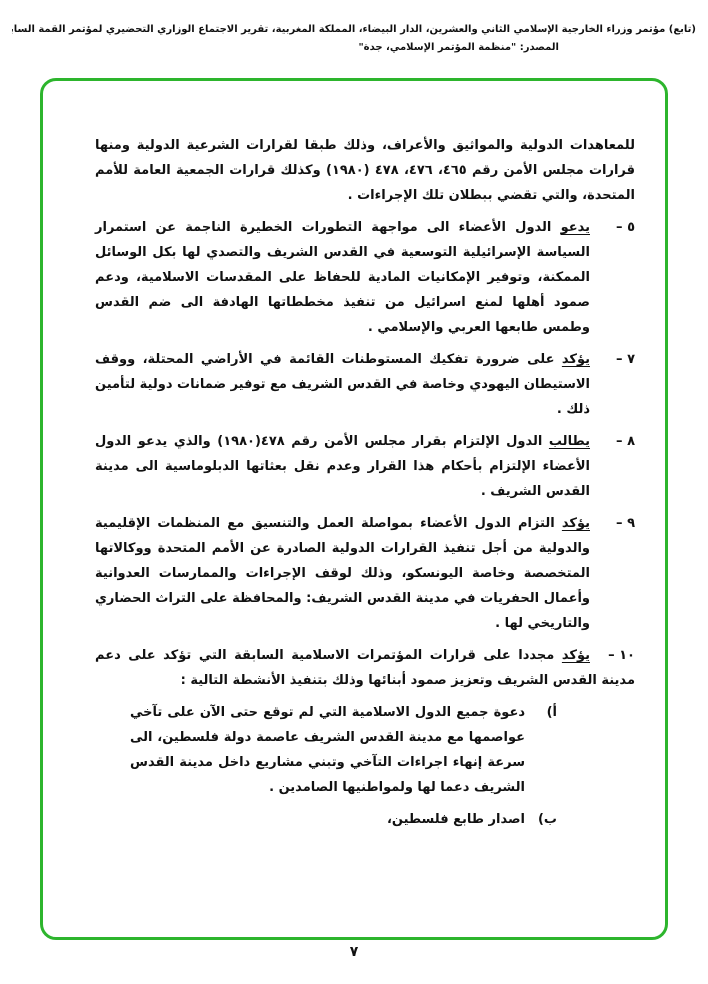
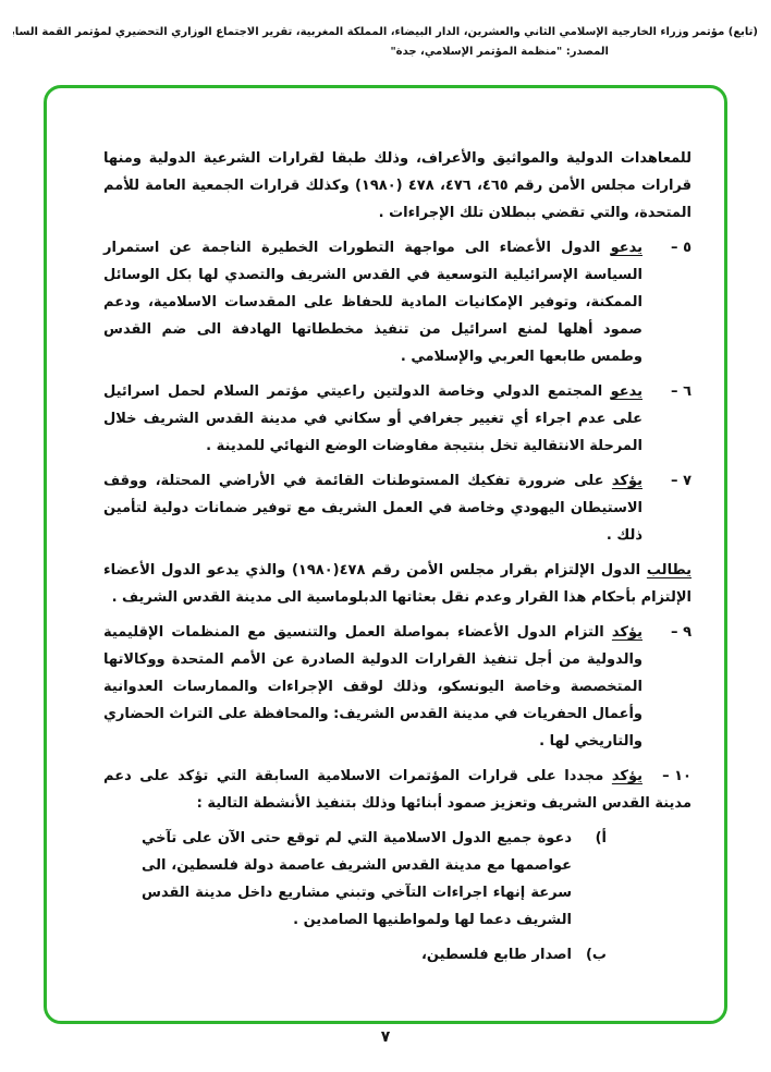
  (تابع) مؤتمر وزراء الخارجية الإسلامي الثاني والعشرين، الدار البيضاء، المملكة المغربية، تقرير الاجتماع الوزاري التحضيري لمؤتمر القمة الساب
  المصدر: "منظمة المؤتمر الإسلامي، جدة"
  للمعاهدات الدولية والمواثيق والأعراف، وذلك طبقا لقرارات الشرعية الدولية ومنها قرارات مجلس الأمن رقم ٤٦٥، ٤٧٦، ٤٧٨ (١٩٨٠) وكذلك قرارات الجمعية العامة للأمم المتحدة، والتي تقضي ببطلان تلك الإجراءات .
  ٥ –
  يدعو الدول الأعضاء الى مواجهة التطورات الخطيرة الناجمة عن استمرار السياسة الإسرائيلية التوسعية في القدس الشريف والتصدي لها بكل الوسائل الممكنة، وتوفير الإمكانيات المادية للحفاظ على المقدسات الاسلامية، ودعم صمود أهلها لمنع اسرائيل من تنفيذ مخططاتها الهادفة الى ضم القدس وطمس طابعها العربي والإسلامي .
+ ٦ –
+ يدعو المجتمع الدولي وخاصة الدولتين راعيتي مؤتمر السلام لحمل اسرائيل على عدم اجراء أي تغيير جغرافي أو سكاني في مدينة القدس الشريف خلال المرحلة الانتقالية تخل بنتيجة مفاوضات الوضع النهائي للمدينة .
  ٧ –
- يؤكد على ضرورة تفكيك المستوطنات القائمة في الأراضي المحتلة، ووقف الاستيطان اليهودي وخاصة في القدس الشريف مع توفير ضمانات دولية لتأمين ذلك .
+ يؤكد على ضرورة تفكيك المستوطنات القائمة في الأراضي المحتلة، ووقف الاستيطان اليهودي وخاصة في العمل الشريف مع توفير ضمانات دولية لتأمين ذلك .
- ٨ –
  يطالب الدول الإلتزام بقرار مجلس الأمن رقم ٤٧٨(١٩٨٠) والذي يدعو الدول الأعضاء الإلتزام بأحكام هذا القرار وعدم نقل بعثاتها الدبلوماسية الى مدينة القدس الشريف .
  ٩ –
  يؤكد التزام الدول الأعضاء بمواصلة العمل والتنسيق مع المنظمات الإقليمية والدولية من أجل تنفيذ القرارات الدولية الصادرة عن الأمم المتحدة ووكالاتها المتخصصة وخاصة اليونسكو، وذلك لوقف الإجراءات والممارسات العدوانية وأعمال الحفريات في مدينة القدس الشريف: والمحافظة على التراث الحضاري والتاريخي لها .
  ١٠ –
  يؤكد مجددا على قرارات المؤتمرات الاسلامية السابقة التي تؤكد على دعم مدينة القدس الشريف وتعزيز صمود أبنائها وذلك بتنفيذ الأنشطة التالية :
  أ)
  دعوة جميع الدول الاسلامية التي لم توقع حتى الآن على تآخي عواصمها مع مدينة القدس الشريف عاصمة دولة فلسطين، الى سرعة إنهاء اجراءات التآخي وتبني مشاريع داخل مدينة القدس الشريف دعما لها ولمواطنيها الصامدين .
  ب)
  اصدار طابع فلسطين،
  ٧
